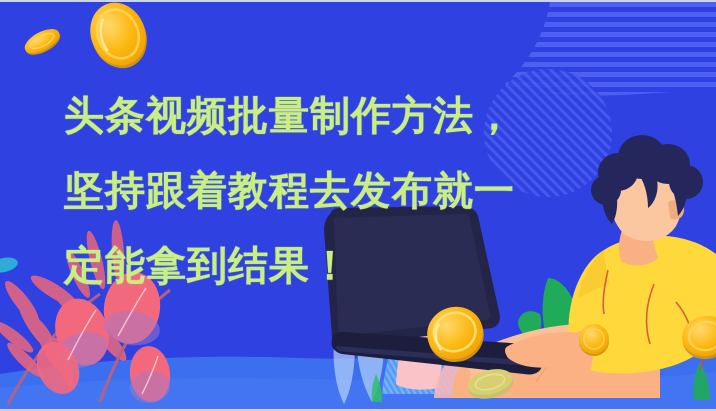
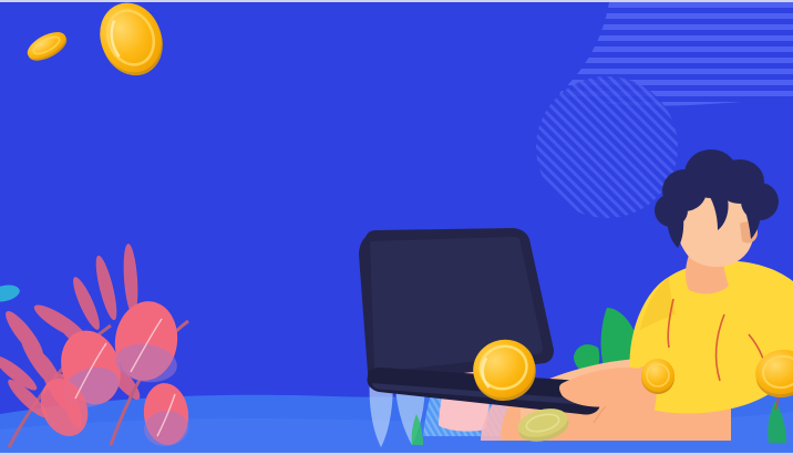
- 头条视频批量制作方法，
- 坚持跟着教程去发布就一
- 定能拿到结果！
